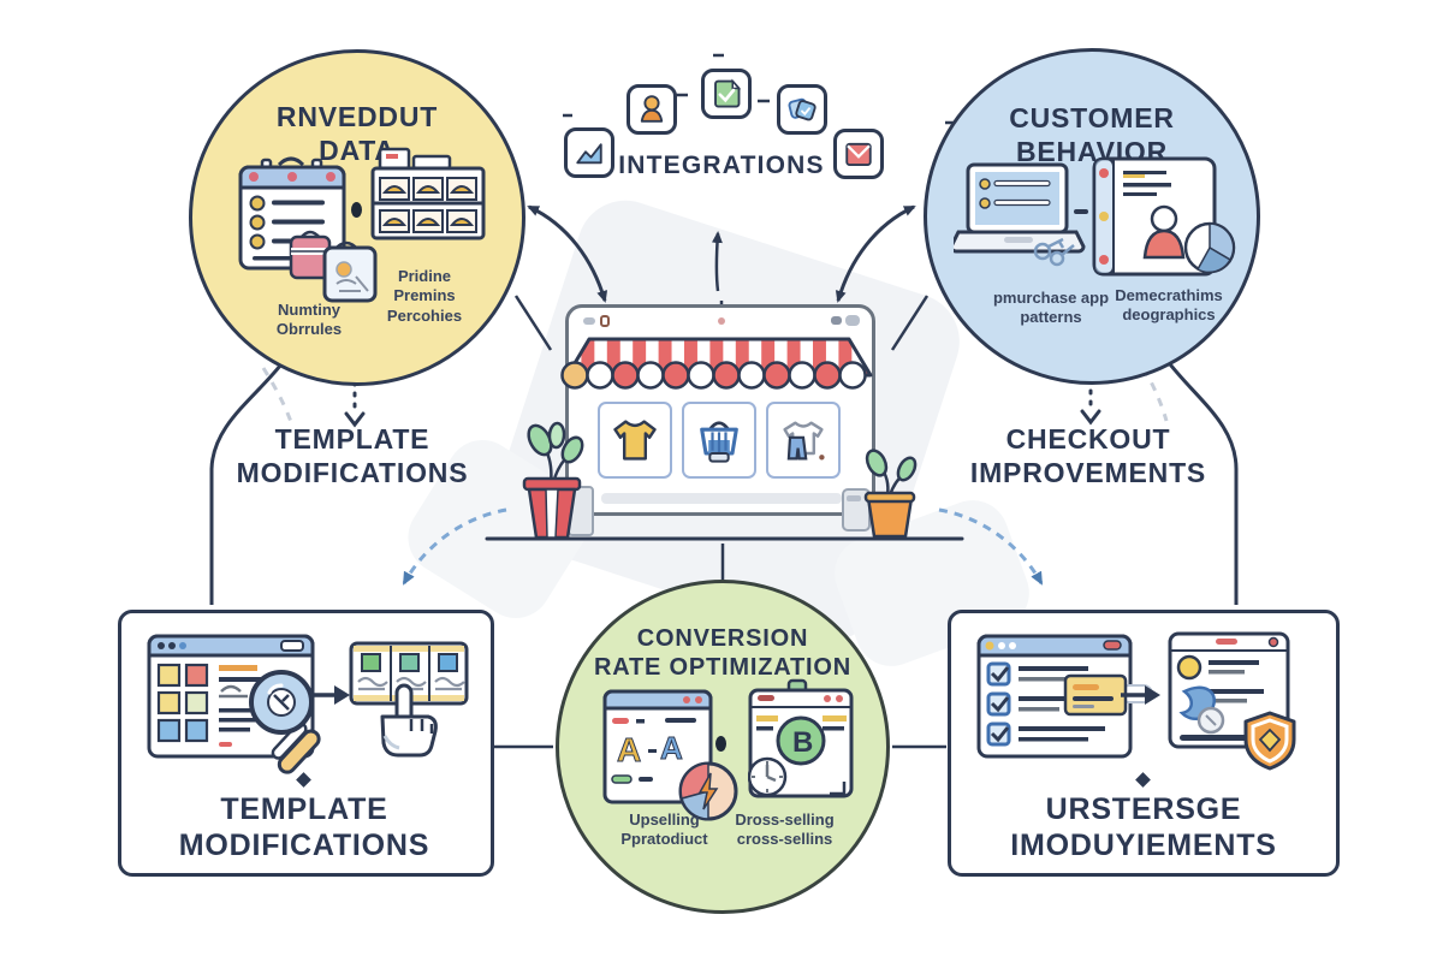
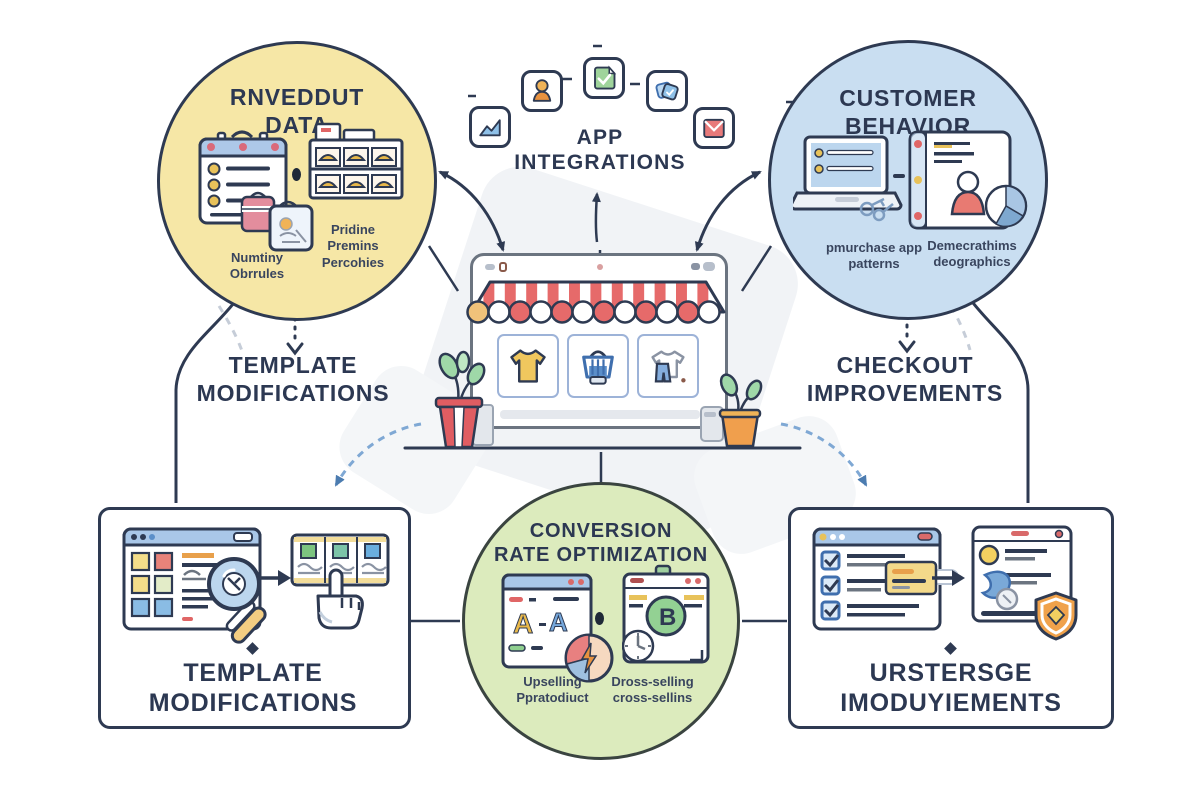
  RNVEDDUT
  DAT
  Numtiny
  Obrrules
  Pridine
  Premins
  Percohies
+ APP
  INTEGRATIONS
  CUSTOMER
  BEHAVIOR
  pmurchase app
  patterns
  Demecrathims
  deographics
  TEMPLATE
  MODIFICATIONS
  CHECKOUT
  IMPROVEMENTS
  TEMPLATE
  MODIFICATIONS
  CONVERSION
  RATE OPTIMIZATION
  A
  A
  B
  Upselling
  Ppratodiuct
  Dross-selling
  cross-sellins
  URSTERSGE
  IMODUYIEMENTS
